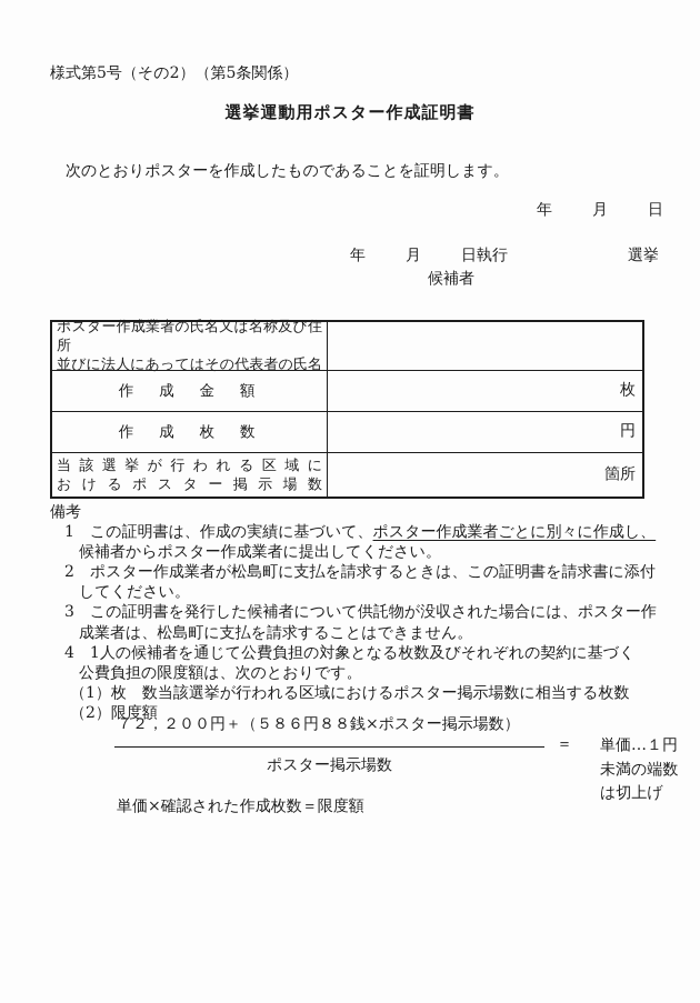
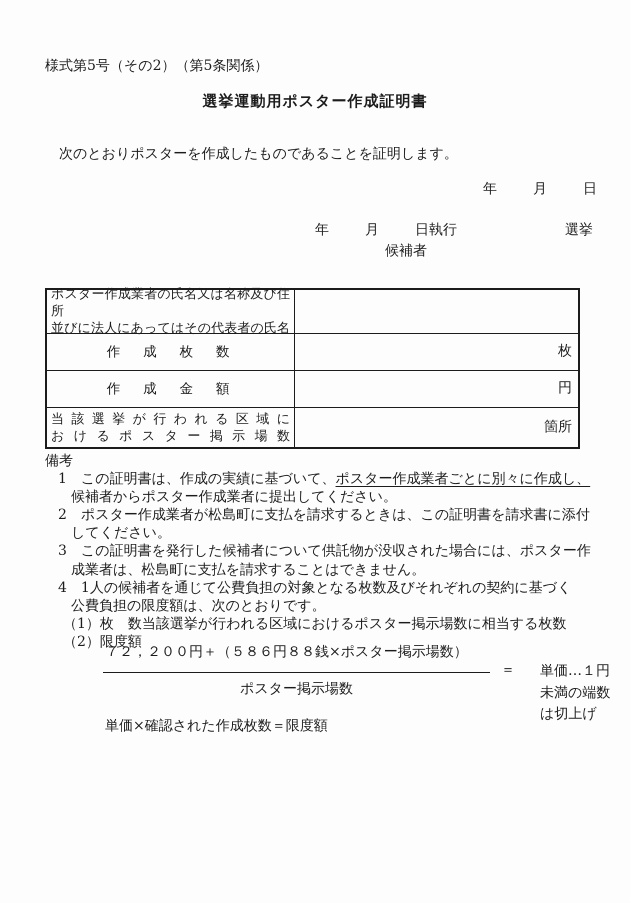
  様式第5号（その2）（第5条関係）
  選挙運動用ポスター作成証明書
  次のとおりポスターを作成したものであることを証明します。
  年
  月
  日
  年
  月
  日執行
  選挙
  候補者
  ポスター作成業者の氏名又は名称及び住所
  並びに法人にあってはその代表者の氏名
- 作 成 金 額
+ 作 成 枚 数
  枚
- 作 成 枚 数
+ 作 成 金 額
  円
  当該選挙が行われる区域に
  おけるポスター掲示場数
  箇所
  備考
  1 この証明書は、作成の実績に基づいて、ポスター作成業者ごとに別々に作成し、
  候補者からポスター作成業者に提出してください。
  2 ポスター作成業者が松島町に支払を請求するときは、この証明書を請求書に添付
  してください。
  3 この証明書を発行した候補者について供託物が没収された場合には、ポスター作
  成業者は、松島町に支払を請求することはできません。
  4 1人の候補者を通じて公費負担の対象となる枚数及びそれぞれの契約に基づく
  公費負担の限度額は、次のとおりです。
  （1）枚 数当該選挙が行われる区域におけるポスター掲示場数に相当する枚数
  （2）限度額
  ７２，２００円＋（５８６円８８銭×ポスター掲示場数）
  ポスター掲示場数
  ＝
  単価…１円
  未満の端数
  は切上げ
  単価×確認された作成枚数＝限度額
